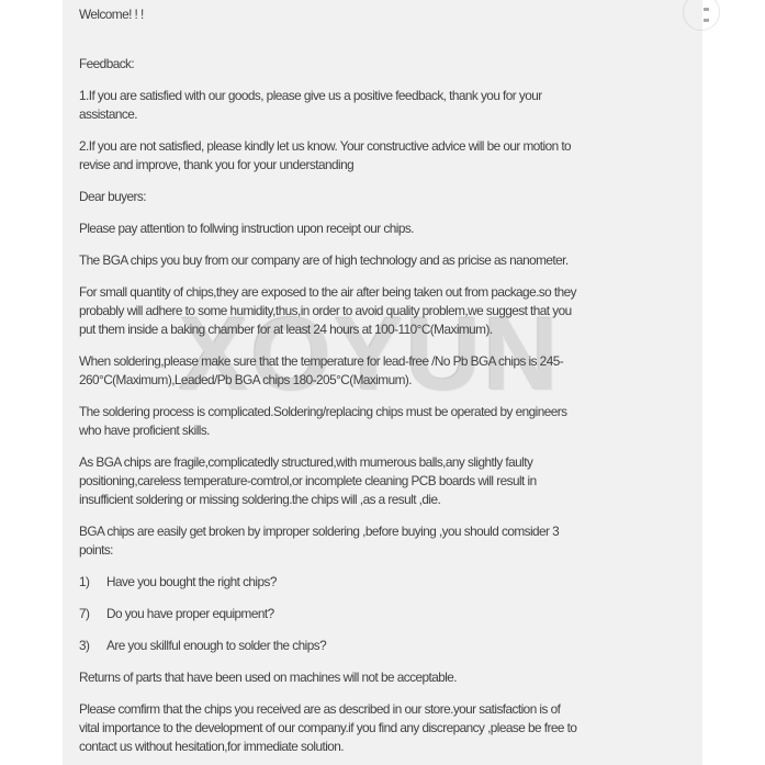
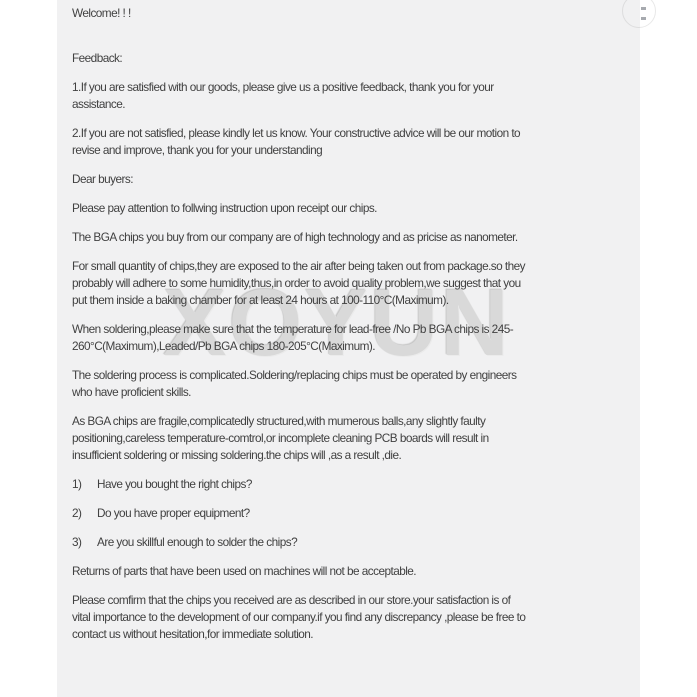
  XOYUN
  Welcome! ! !
  Feedback:
  1.If you are satisfied with our goods, please give us a positive feedback, thank you for your
  assistance.
  2.If you are not satisfied, please kindly let us know. Your constructive advice will be our motion to
  revise and improve, thank you for your understanding
  Dear buyers:
  Please pay attention to follwing instruction upon receipt our chips.
  The BGA chips you buy from our company are of high technology and as pricise as nanometer.
  For small quantity of chips,they are exposed to the air after being taken out from package.so they
  probably will adhere to some humidity,thus,in order to avoid quality problem,we suggest that you
  put them inside a baking chamber for at least 24 hours at 100-110°C(Maximum).
  When soldering,please make sure that the temperature for lead-free /No Pb BGA chips is 245-
  260°C(Maximum),Leaded/Pb BGA chips 180-205°C(Maximum).
  The soldering process is complicated.Soldering/replacing chips must be operated by engineers
  who have proficient skills.
  As BGA chips are fragile,complicatedly structured,with mumerous balls,any slightly faulty
  positioning,careless temperature-comtrol,or incomplete cleaning PCB boards will result in
  insufficient soldering or missing soldering.the chips will ,as a result ,die.
- BGA chips are easily get broken by improper soldering ,before buying ,you should comsider 3
- points:
  1)
  Have you bought the right chips?
- 7)
+ 2)
  Do you have proper equipment?
  3)
  Are you skillful enough to solder the chips?
  Returns of parts that have been used on machines will not be acceptable.
  Please comfirm that the chips you received are as described in our store.your satisfaction is of
  vital importance to the development of our company.if you find any discrepancy ,please be free to
  contact us without hesitation,for immediate solution.
